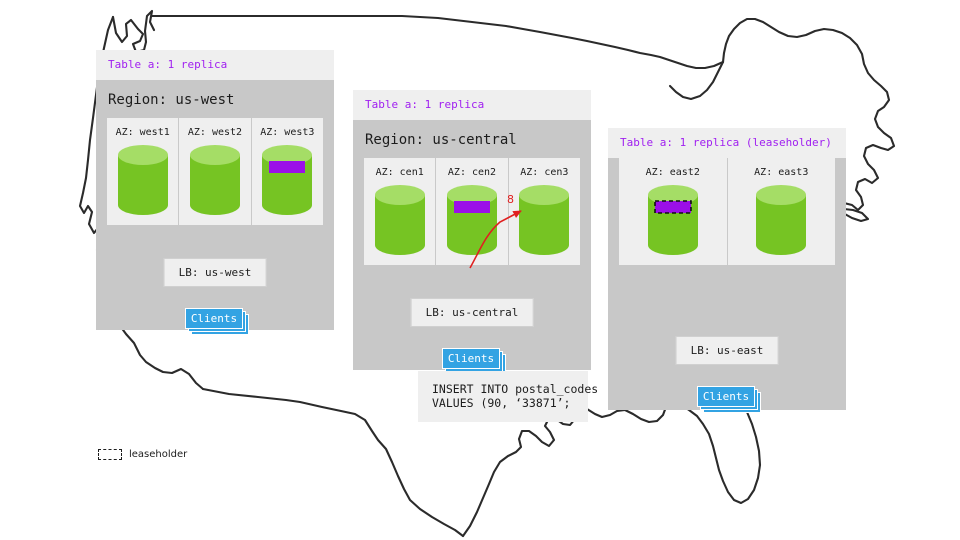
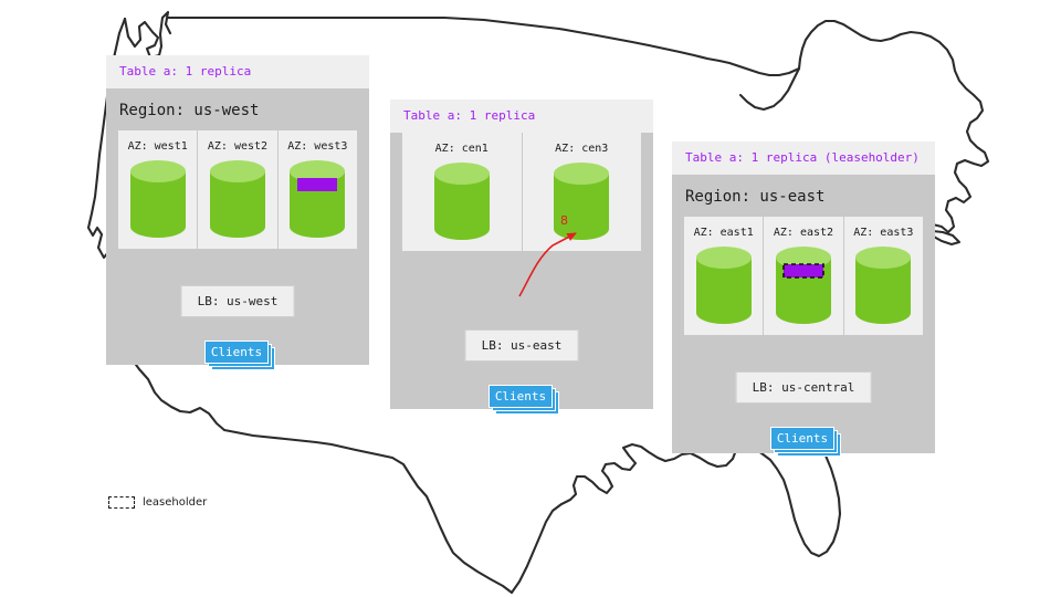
  Table a: 1 replica
  Region: us-west
  AZ: west1
  AZ: west2
  AZ: west3
  LB: us-west
  Clients
  Table a: 1 replica
- Region: us-central
  AZ: cen1
- AZ: cen2
  AZ: cen3
- LB: us-central
+ LB: us-east
  Clients
  Table a: 1 replica (leaseholder)
+ Region: us-east
+ AZ: east1
  AZ: east2
  AZ: east3
- LB: us-east
+ LB: us-central
  Clients
  8
- INSERT INTO postal_codes
- VALUES (90, ‘33871’;
  leaseholder
